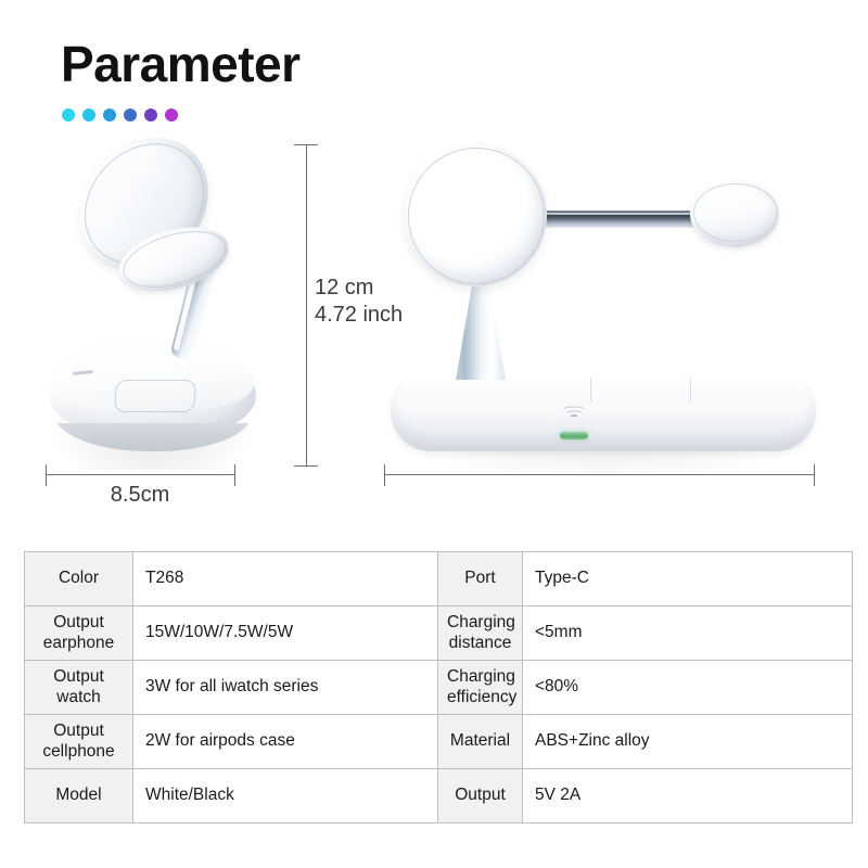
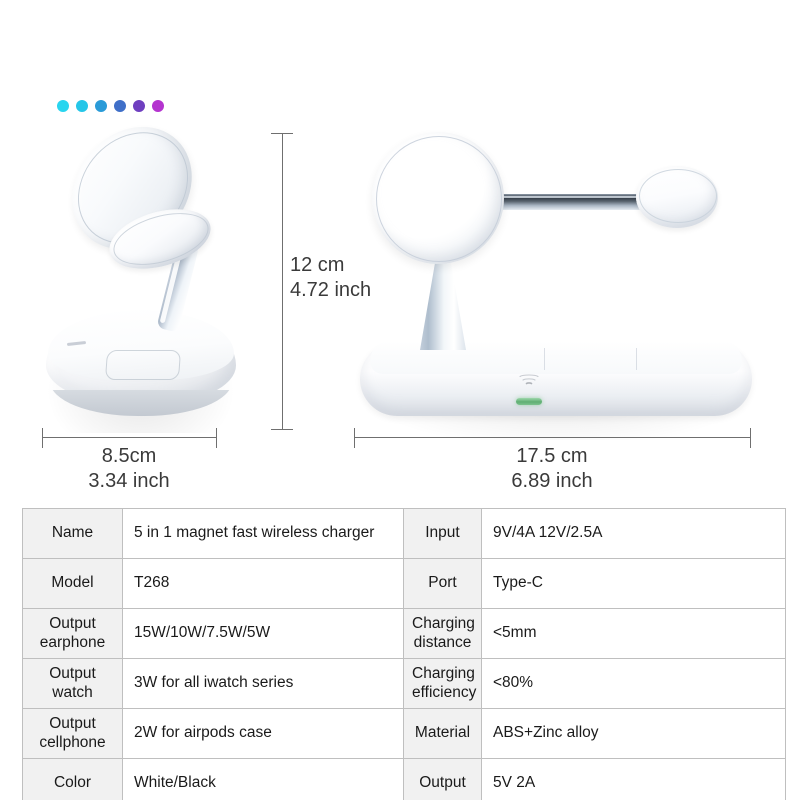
- Parameter
  12 cm
  4.72 inch
  8.5cm
+ 3.34 inch
+ 17.5 cm
+ 6.89 inch
+ Name	5 in 1 magnet fast wireless charger	Input	9V/4A 12V/2.5A
- Color	T268	Port	Type-C
+ Model	T268	Port	Type-C
  Output earphone	15W/10W/7.5W/5W	Charging distance	<5mm
  Output watch	3W for all iwatch series	Charging efficiency	<80%
  Output cellphone	2W for airpods case	Material	ABS+Zinc alloy
- Model	White/Black	Output	5V 2A
+ Color	White/Black	Output	5V 2A
